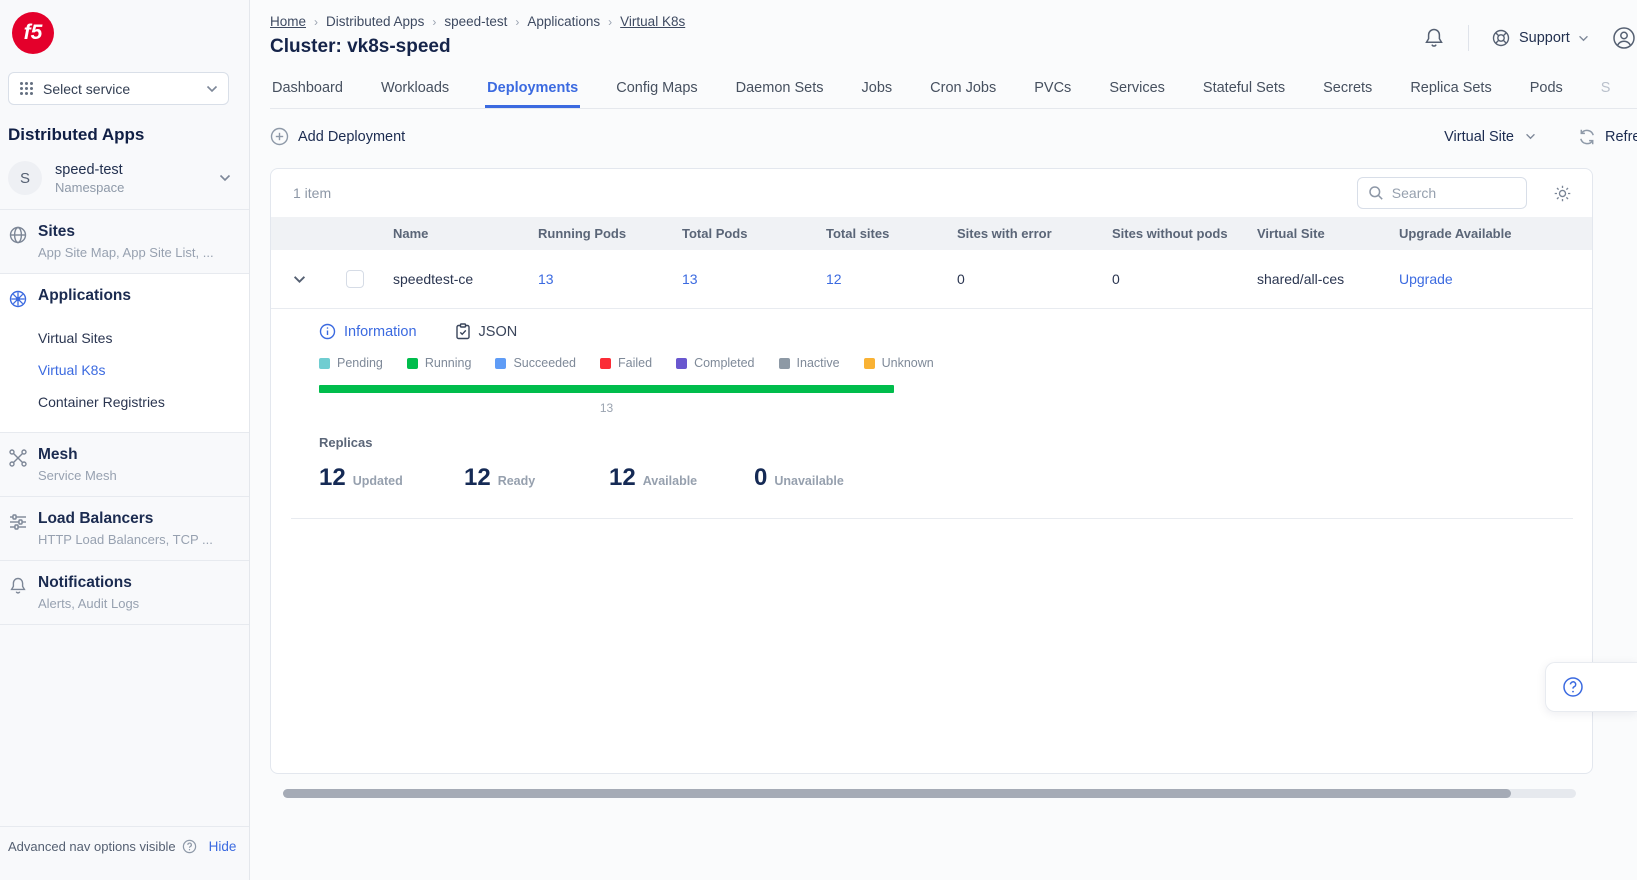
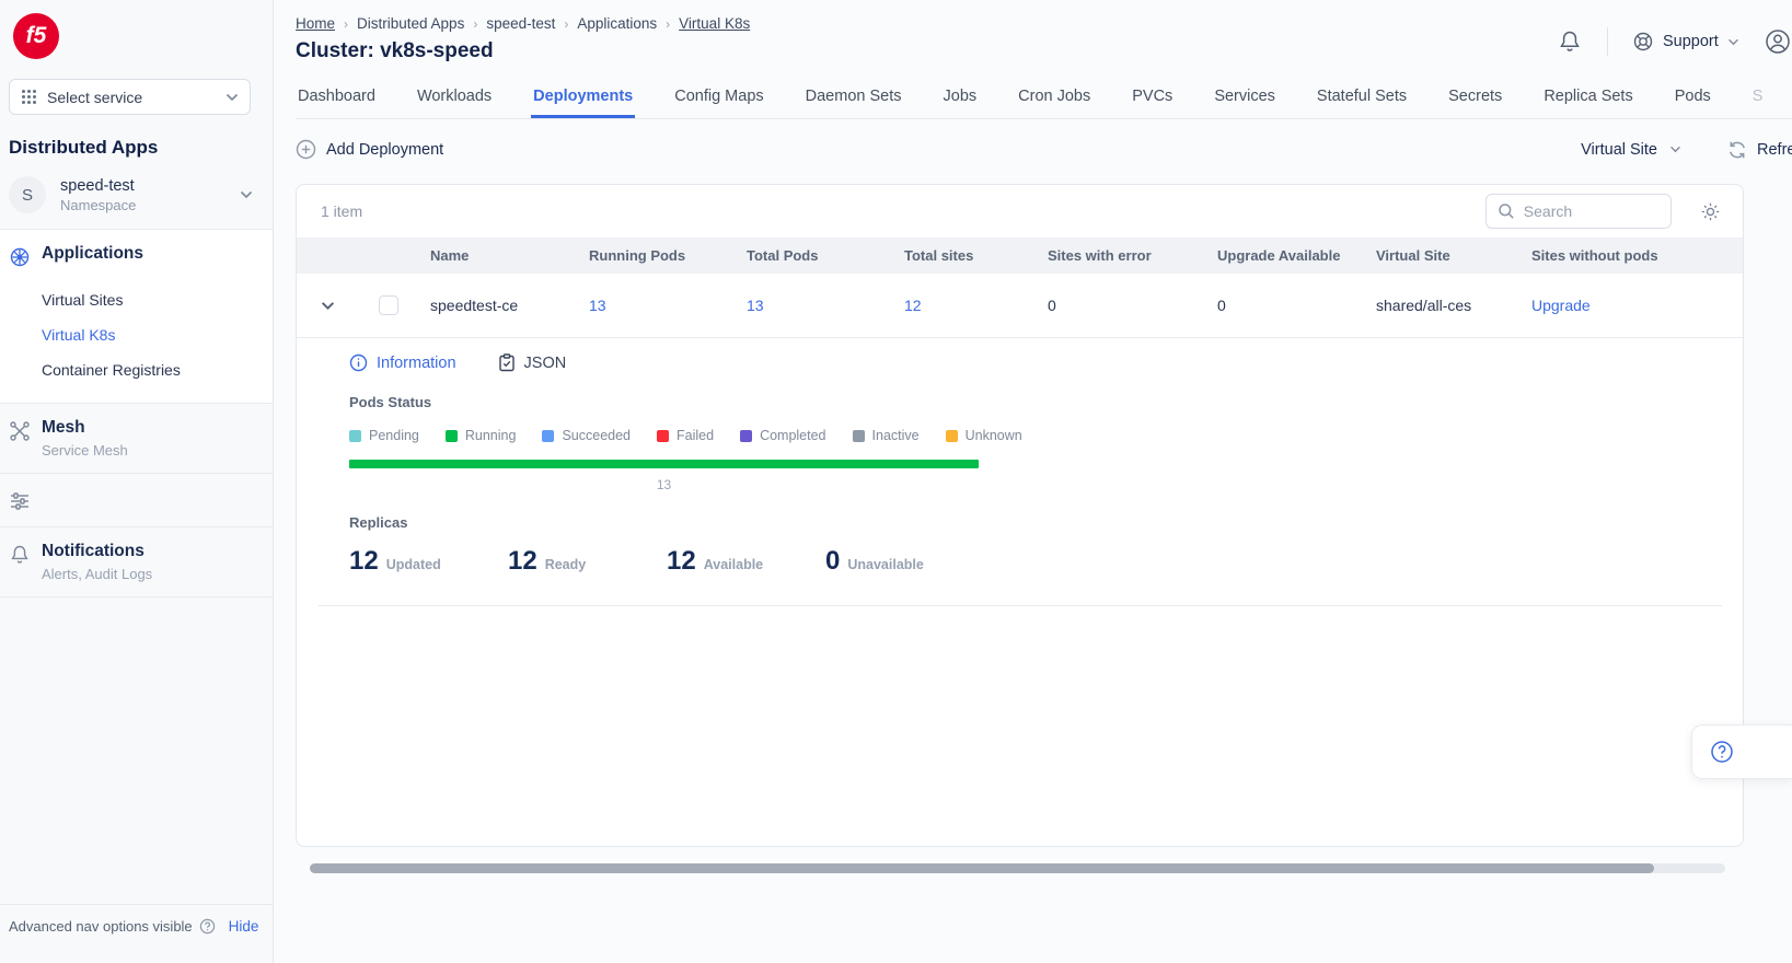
  f5
  Select service
  Distributed Apps
  S
  speed-test
  Namespace
- Sites
- App Site Map, App Site List, ...
  Applications
  Virtual Sites
  Virtual K8s
  Container Registries
  Mesh
  Service Mesh
- Load Balancers
- HTTP Load Balancers, TCP ...
  Notifications
  Alerts, Audit Logs
  Advanced nav options visible
  Hide
  Home
  ›
  Distributed Apps
  ›
  speed-test
  ›
  Applications
  ›
  Virtual K8s
  Cluster: vk8s-speed
  Support
  Dashboard
  Workloads
  Deployments
  Config Maps
  Daemon Sets
  Jobs
  Cron Jobs
  PVCs
  Services
  Stateful Sets
  Secrets
  Replica Sets
  Pods
  S
  Add Deployment
  Virtual Site
  Refre
  1 item
  Search
  Name
  Running Pods
  Total Pods
  Total sites
  Sites with error
- Sites without pods
+ Upgrade Available
  Virtual Site
- Upgrade Available
+ Sites without pods
  speedtest-ce
  13
  13
  12
  0
  0
  shared/all-ces
  Upgrade
  Information
  JSON
+ Pods Status
  Pending
  Running
  Succeeded
  Failed
  Completed
  Inactive
  Unknown
  13
  Replicas
  12
  Updated
  12
  Ready
  12
  Available
  0
  Unavailable
